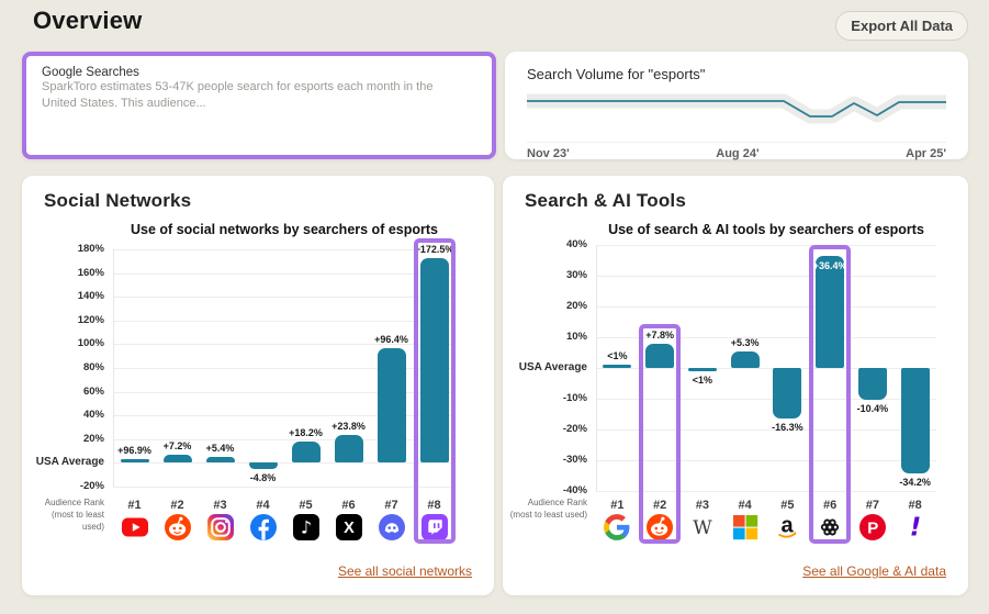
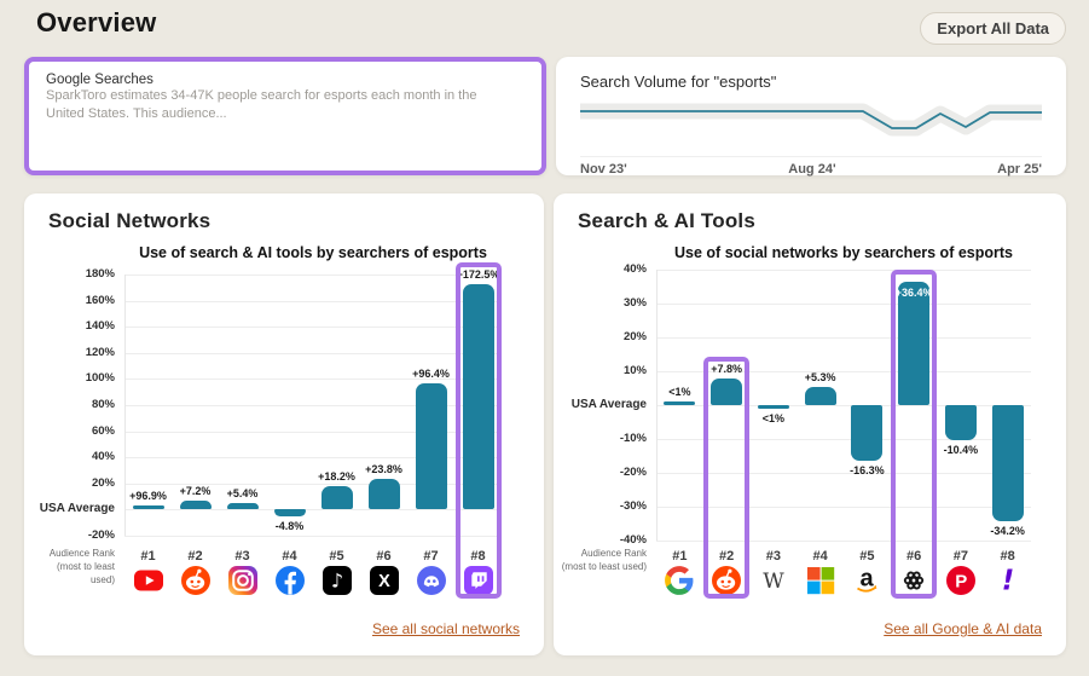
  Overview
  Export All Data
  Google Searches
- SparkToro estimates 53-47K people search for esports each month in the United States. This audience...
+ SparkToro estimates 34-47K people search for esports each month in the United States. This audience...
  Search Volume for "esports"
  Nov 23'
  Aug 24'
  Apr 25'
  Social Networks
- Use of social networks by searchers of esports
+ Use of search & AI tools by searchers of esports
  180%
  160%
  140%
  120%
  100%
  80%
  60%
  40%
  20%
  USA Average
  -20%
  +96.9%
  #1
  +7.2%
  #2
  +5.4%
  #3
  -4.8%
  #4
  +18.2%
  #5
  ♪
  +23.8%
  #6
  X
  +96.4%
  #7
  +172.5%
  #8
  Audience Rank
  (most to least used)
  See all social networks
  Search & AI Tools
- Use of search & AI tools by searchers of esports
+ Use of social networks by searchers of esports
  40%
  30%
  20%
  10%
  USA Average
  -10%
  -20%
  -30%
  -40%
  <1%
  #1
  +7.8%
  #2
  <1%
  #3
  W
  +5.3%
  #4
  -16.3%
  #5
  a
  +36.4%
  #6
  -10.4%
  #7
  P
  -34.2%
  #8
  !
  Audience Rank
  (most to least used)
  See all Google & AI data
